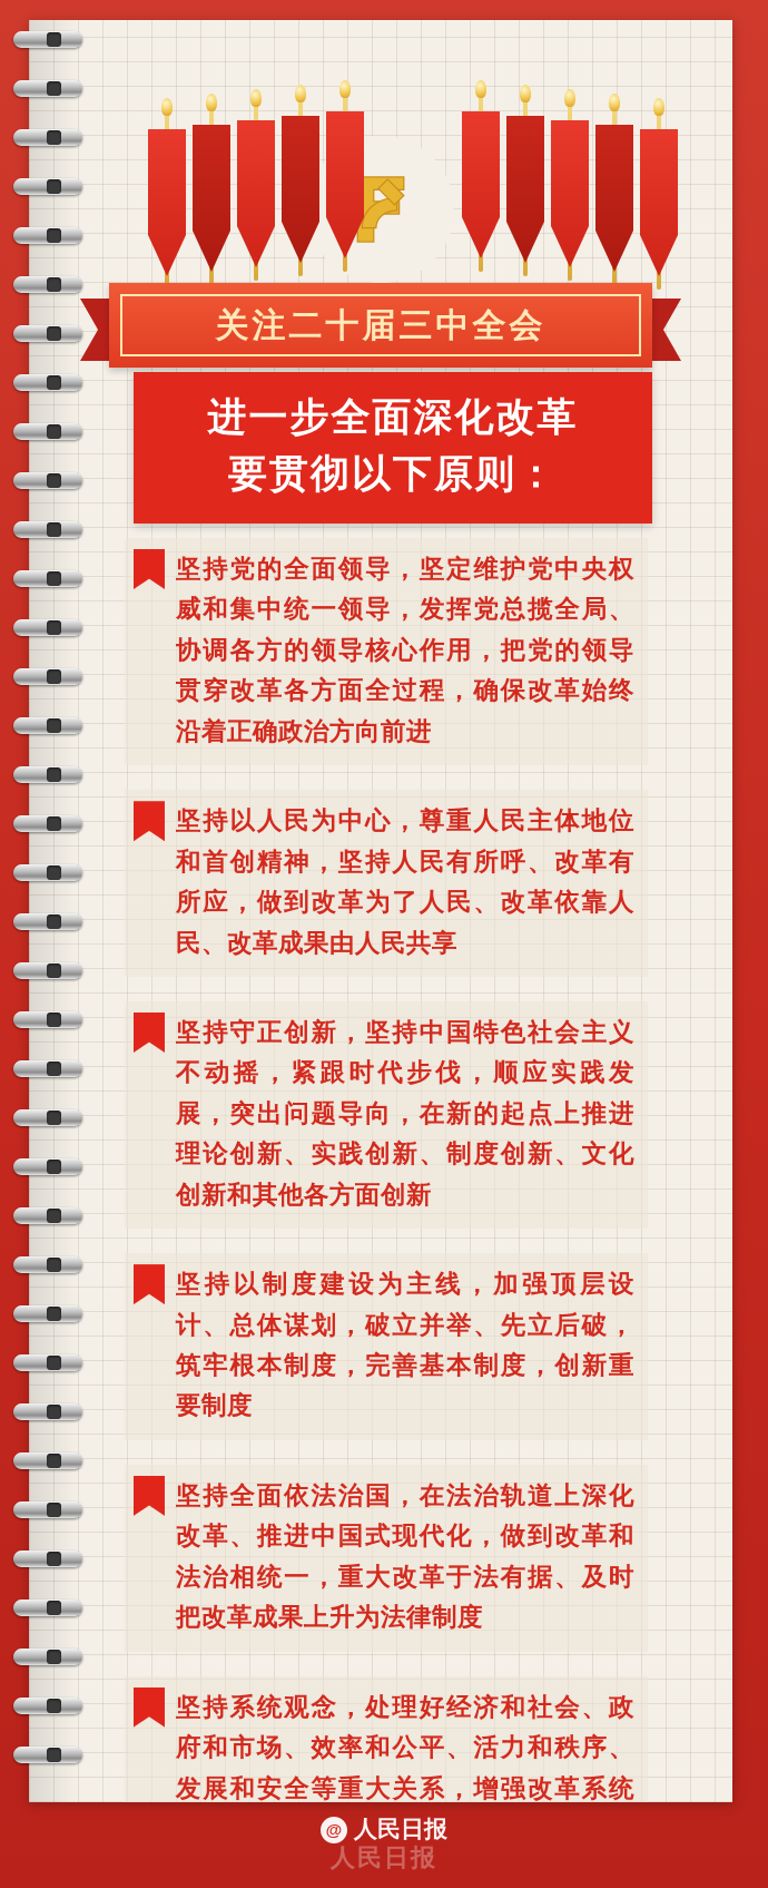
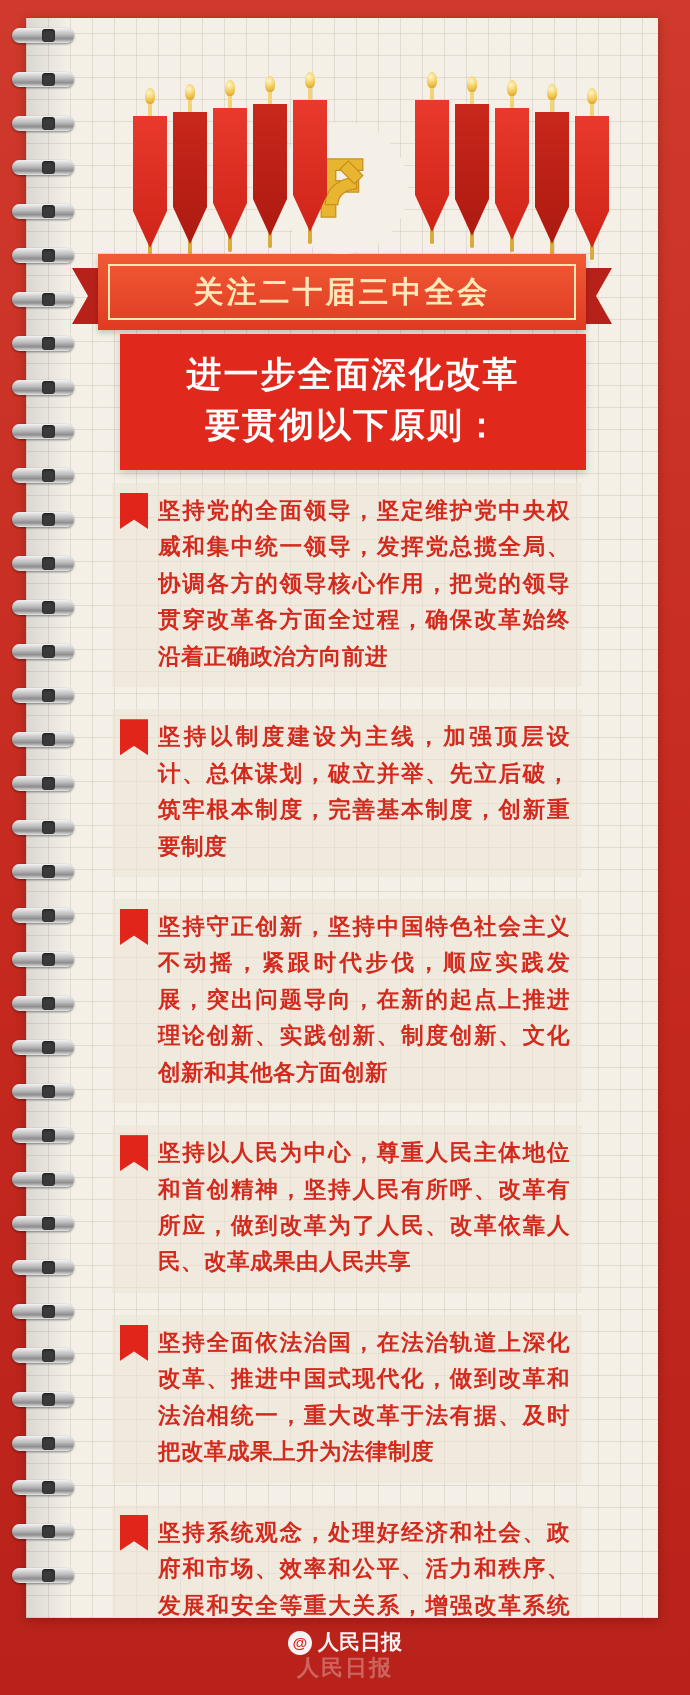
  关注二十届三中全会
  进一步全面深化改革
  要贯彻以下原则：
  坚持党的全面领导，坚定维护党中央权威和集中统一领导，发挥党总揽全局、协调各方的领导核心作用，把党的领导贯穿改革各方面全过程，确保改革始终沿着正确政治方向前进
- 坚持以人民为中心，尊重人民主体地位和首创精神，坚持人民有所呼、改革有所应，做到改革为了人民、改革依靠人民、改革成果由人民共享
+ 坚持以制度建设为主线，加强顶层设计、总体谋划，破立并举、先立后破，筑牢根本制度，完善基本制度，创新重要制度
  坚持守正创新，坚持中国特色社会主义不动摇，紧跟时代步伐，顺应实践发展，突出问题导向，在新的起点上推进理论创新、实践创新、制度创新、文化创新和其他各方面创新
- 坚持以制度建设为主线，加强顶层设计、总体谋划，破立并举、先立后破，筑牢根本制度，完善基本制度，创新重要制度
+ 坚持以人民为中心，尊重人民主体地位和首创精神，坚持人民有所呼、改革有所应，做到改革为了人民、改革依靠人民、改革成果由人民共享
  坚持全面依法治国，在法治轨道上深化改革、推进中国式现代化，做到改革和法治相统一，重大改革于法有据、及时把改革成果上升为法律制度
  坚持系统观念，处理好经济和社会、政府和市场、效率和公平、活力和秩序、发展和安全等重大关系，增强改革系统
  @
  人民日报
  人民日报
